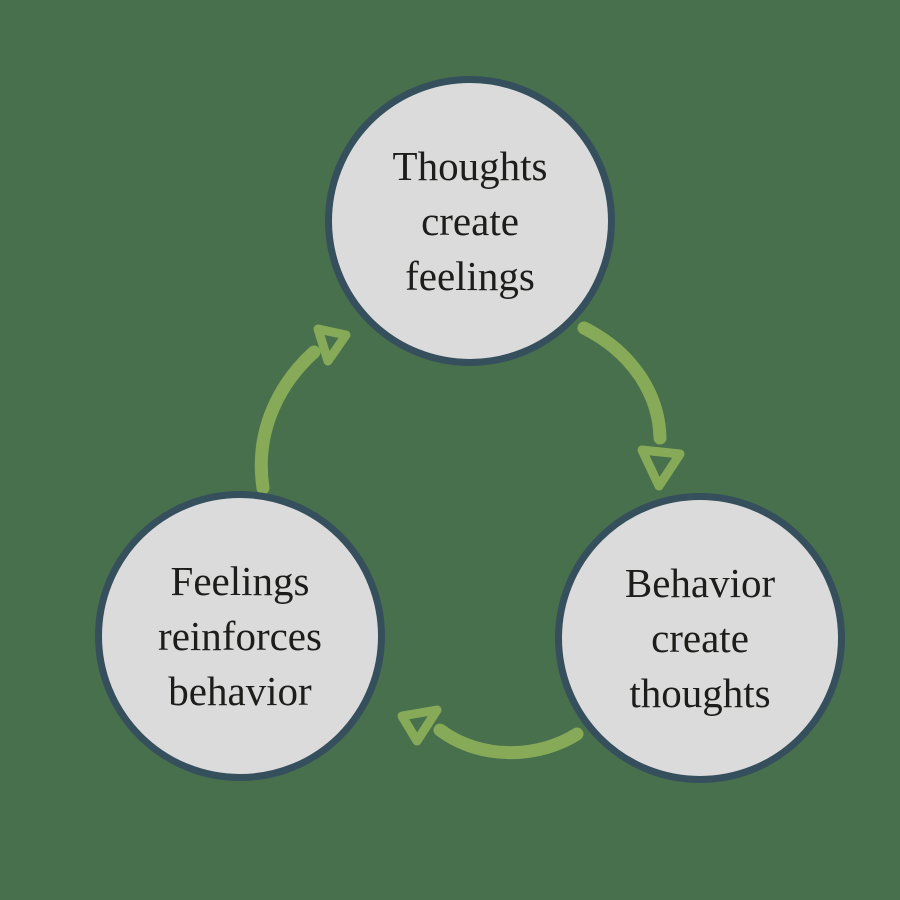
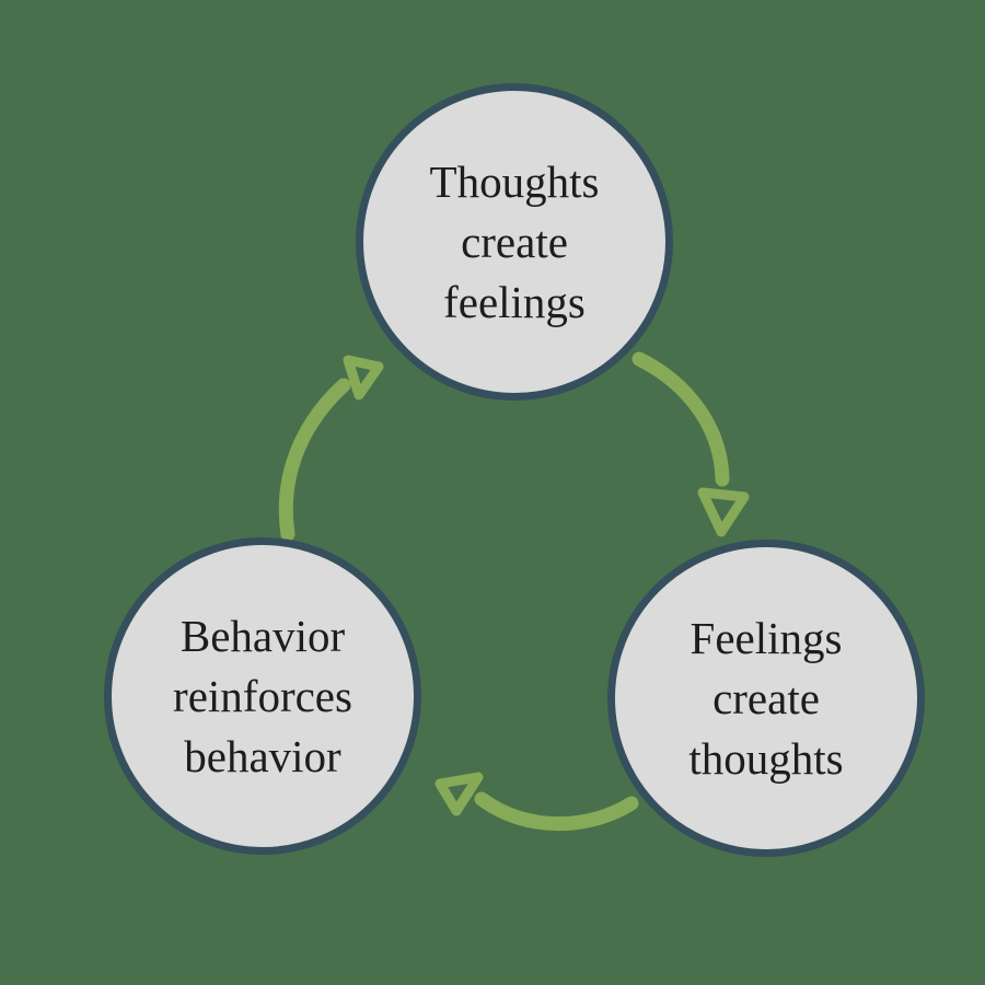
  Thoughts
  create
  feelings
- Behavior
+ Feelings
  create
  thoughts
- Feelings
+ Behavior
  reinforces
  behavior
